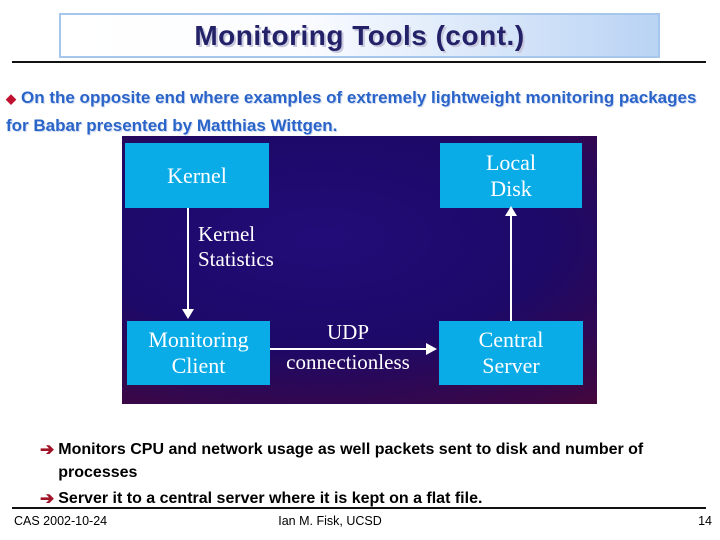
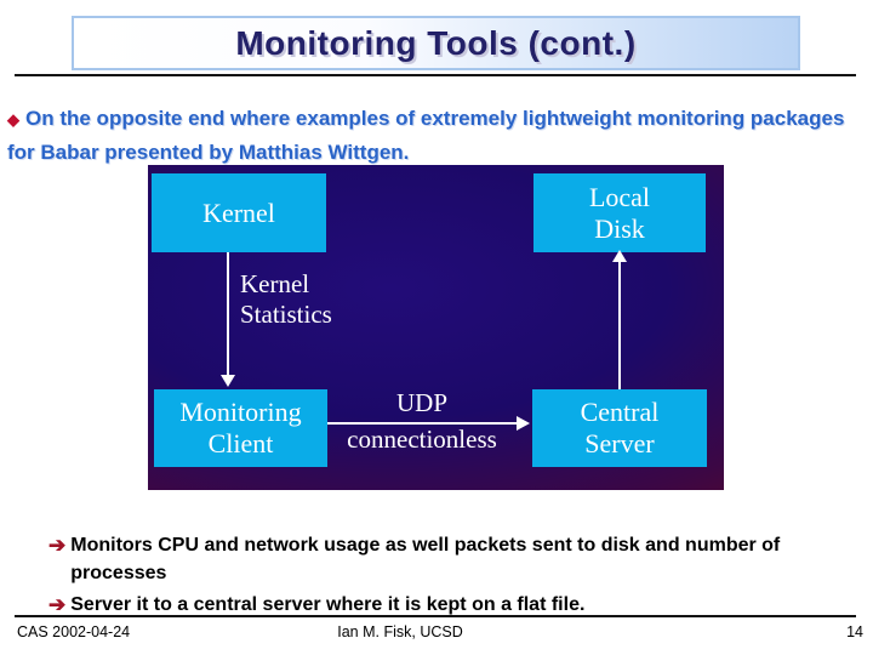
  Monitoring Tools (cont.)
  ◆ On the opposite end where examples of extremely lightweight monitoring packages for Babar presented by Matthias Wittgen.
  Kernel
  Local
  Disk
  Monitoring
  Client
  Central
  Server
  Kernel
  Statistics
  UDP
  connectionless
  ➔
  Monitors CPU and network usage as well packets sent to disk and number of processes
  ➔
  Server it to a central server where it is kept on a flat file.
- CAS 2002-10-24
+ CAS 2002-04-24
  Ian M. Fisk, UCSD
  14
